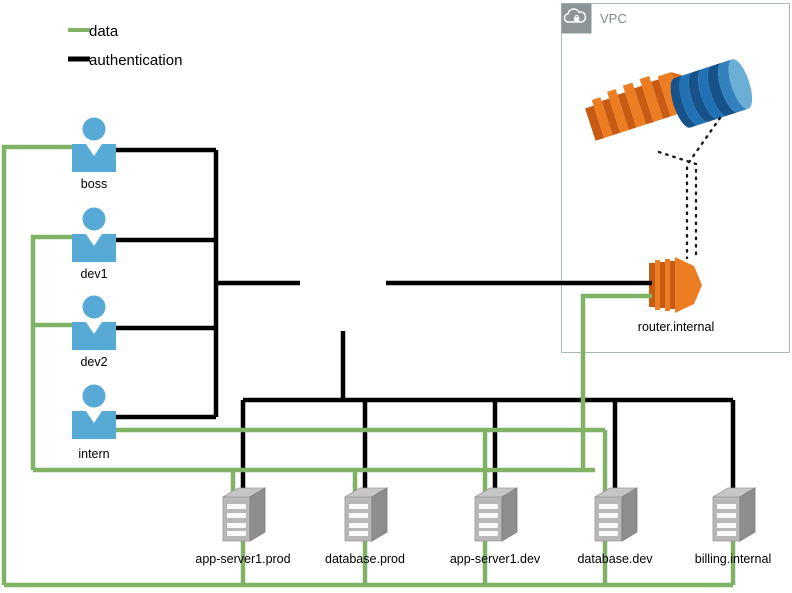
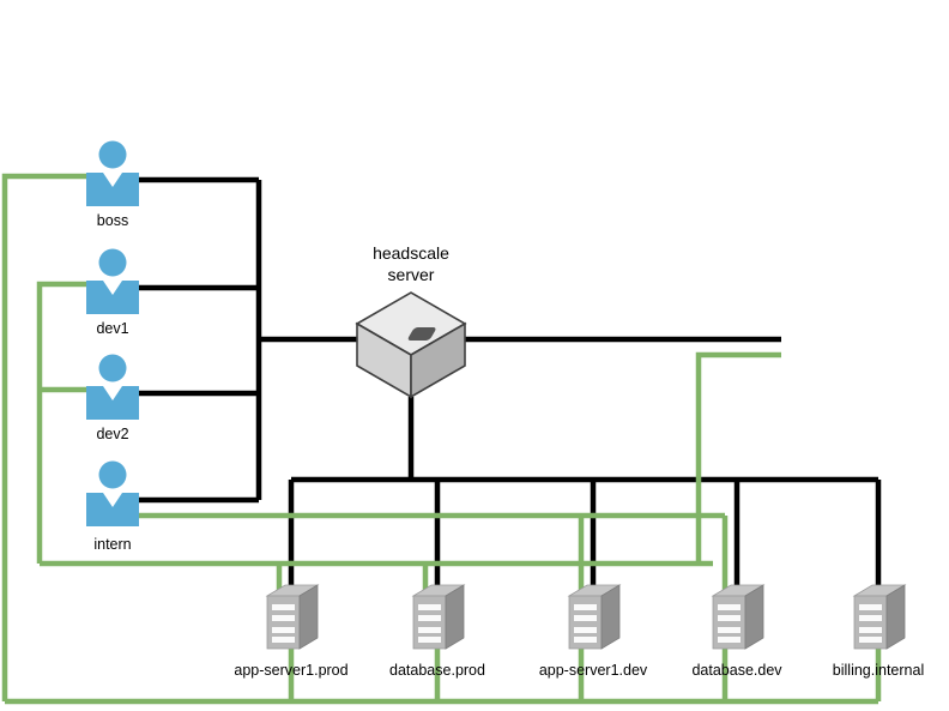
- data
- authentication
- VPC
- router.internal
  boss
  dev1
  dev2
  intern
+ headscale
+ server
  app-server1.prod
  database.prod
  app-server1.dev
  database.dev
  billing.internal
